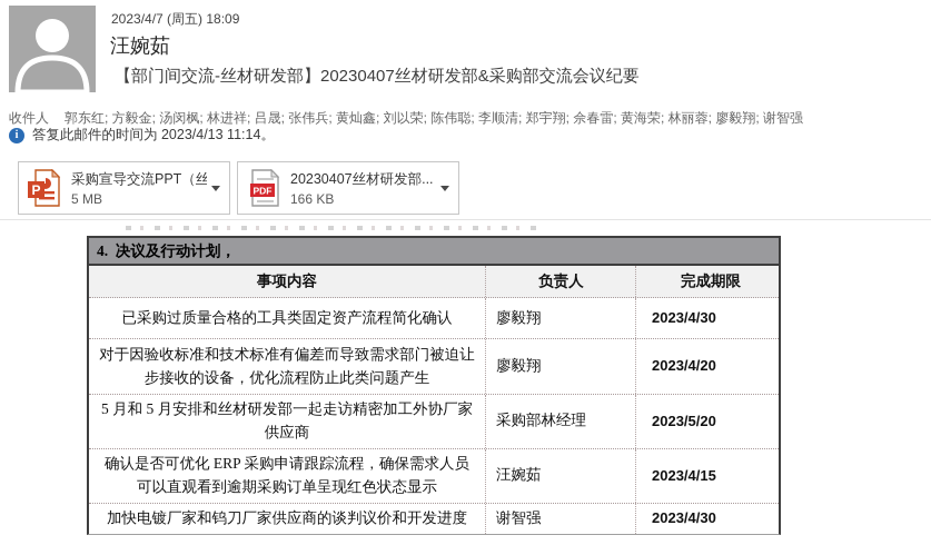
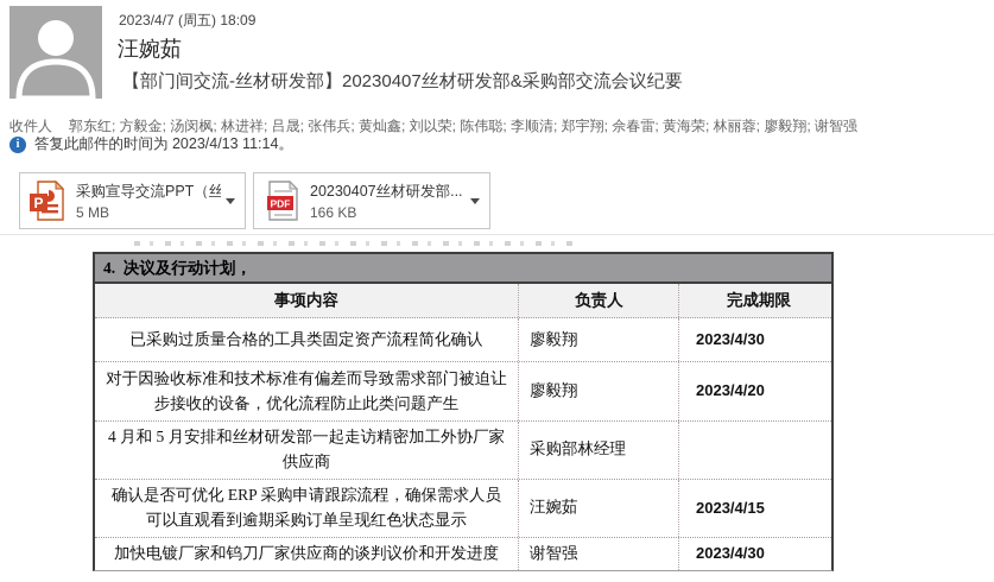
  2023/4/7 (周五) 18:09
  汪婉茹
  【部门间交流-丝材研发部】20230407丝材研发部&采购部交流会议纪要
  收件人 郭东红; 方毅金; 汤闵枫; 林进祥; 吕晟; 张伟兵; 黄灿鑫; 刘以荣; 陈伟聪; 李顺清; 郑宇翔; 佘春雷; 黄海荣; 林丽蓉; 廖毅翔; 谢智强
  i
  答复此邮件的时间为 2023/4/13 11:14。
  P
  采购宣导交流PPT（丝
  5 MB
  PDF
  20230407丝材研发部...
  166 KB
  4. 决议及行动计划，
  事项内容
  负责人
  完成期限
  已采购过质量合格的工具类固定资产流程简化确认
  廖毅翔
  2023/4/30
  对于因验收标准和技术标准有偏差而导致需求部门被迫让步接收的设备，优化流程防止此类问题产生
  廖毅翔
  2023/4/20
- 5 月和 5 月安排和丝材研发部一起走访精密加工外协厂家供应商
+ 4 月和 5 月安排和丝材研发部一起走访精密加工外协厂家供应商
  采购部林经理
- 2023/5/20
  确认是否可优化 ERP 采购申请跟踪流程，确保需求人员可以直观看到逾期采购订单呈现红色状态显示
  汪婉茹
  2023/4/15
  加快电镀厂家和钨刀厂家供应商的谈判议价和开发进度
  谢智强
  2023/4/30
